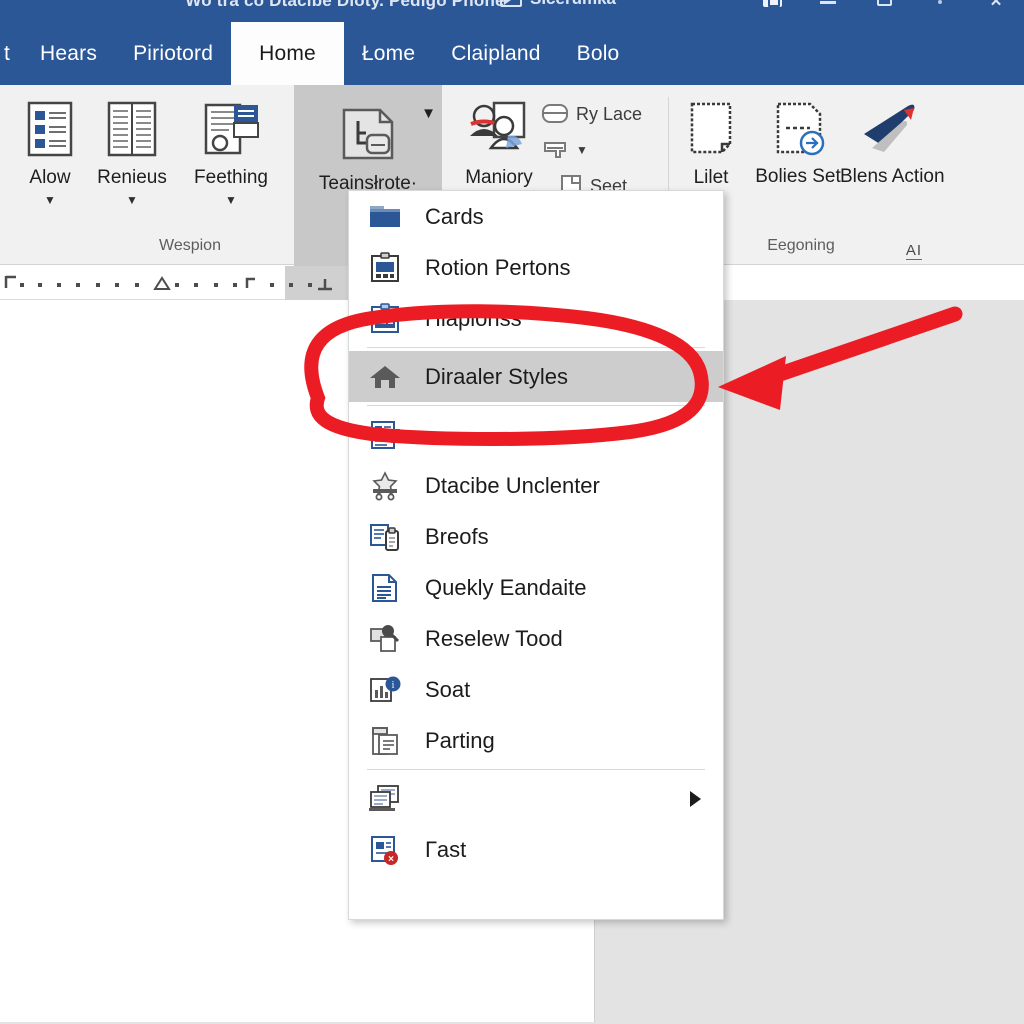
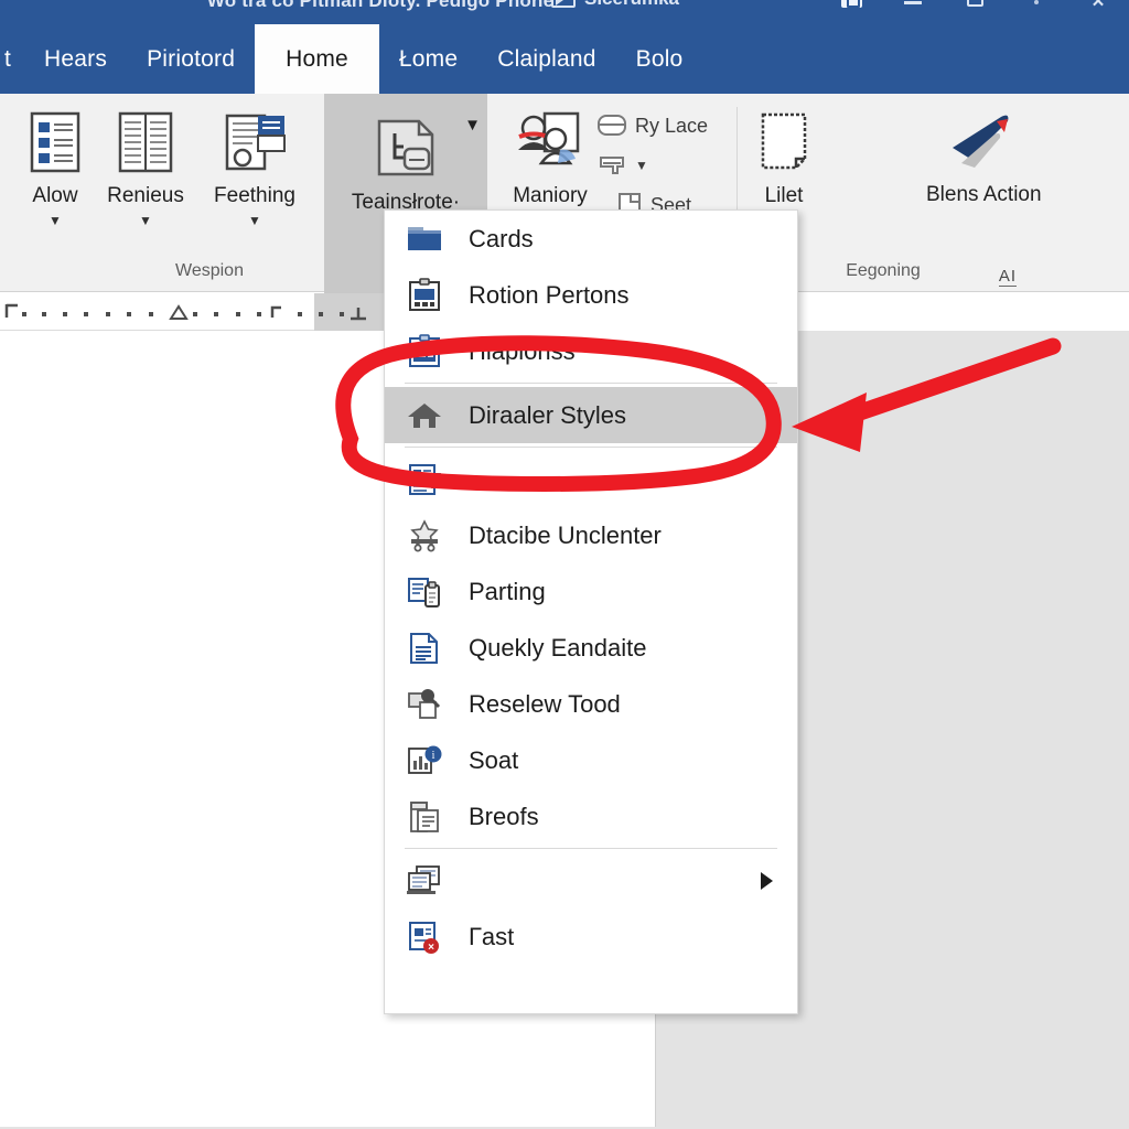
- Wo tra co Dtacibe Dioty. Pedigo Phone
+ Wo tra co Pitman Dioty. Pedigo Phone
  ✕
  t
  Hears
  Piriotord
  Home
  Łome
  Claipland
  Bolo
  Alow
  ▼
  Renieus
  ▼
  Feething
  ▼
  ▼
  Teainsłrote·
  Maniory
  Ry Lace
  ▼
  Seet
  Wespion
  Lilet
- Bolies Set
  Blens Action
  Eegoning
  AI
  Cards
  Rotion Pertons
  Diraaler Styles
  Dtacibe Unclenter
- Breofs
+ Parting
  Quekly Eandaite
  Reselew Tood
  i
  Soat
- Parting
+ Breofs
  ×
  Гast
